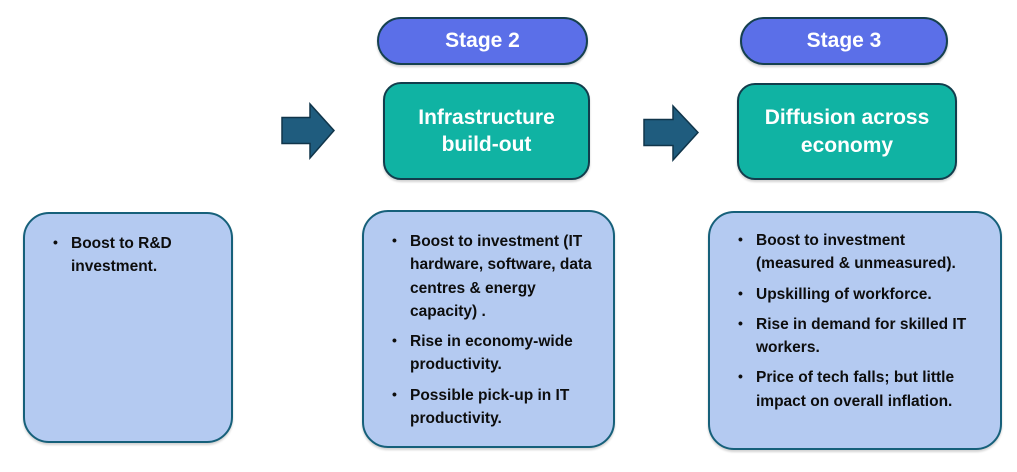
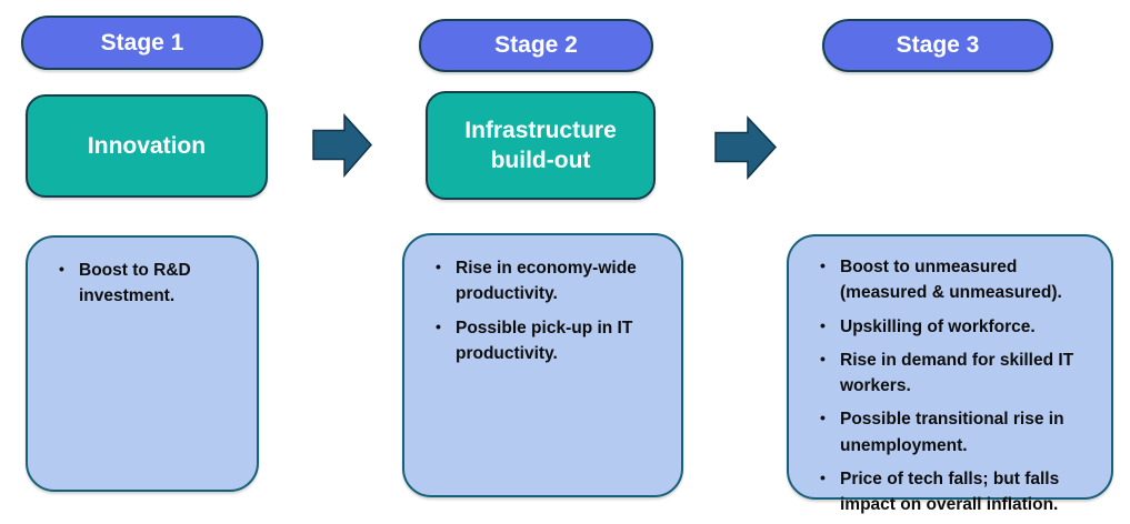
+ Stage 1
+ Innovation
  Boost to R&D investment.
  Stage 2
  Infrastructure build-out
- Boost to investment (IT hardware, software, data centres & energy capacity) .
  Rise in economy-wide productivity.
  Possible pick-up in IT productivity.
  Stage 3
- Diffusion across economy
- Boost to investment (measured & unmeasured).
+ Boost to unmeasured (measured & unmeasured).
  Upskilling of workforce.
  Rise in demand for skilled IT workers.
+ Possible transitional rise in unemployment.
- Price of tech falls; but little impact on overall inflation.
+ Price of tech falls; but falls impact on overall inflation.
